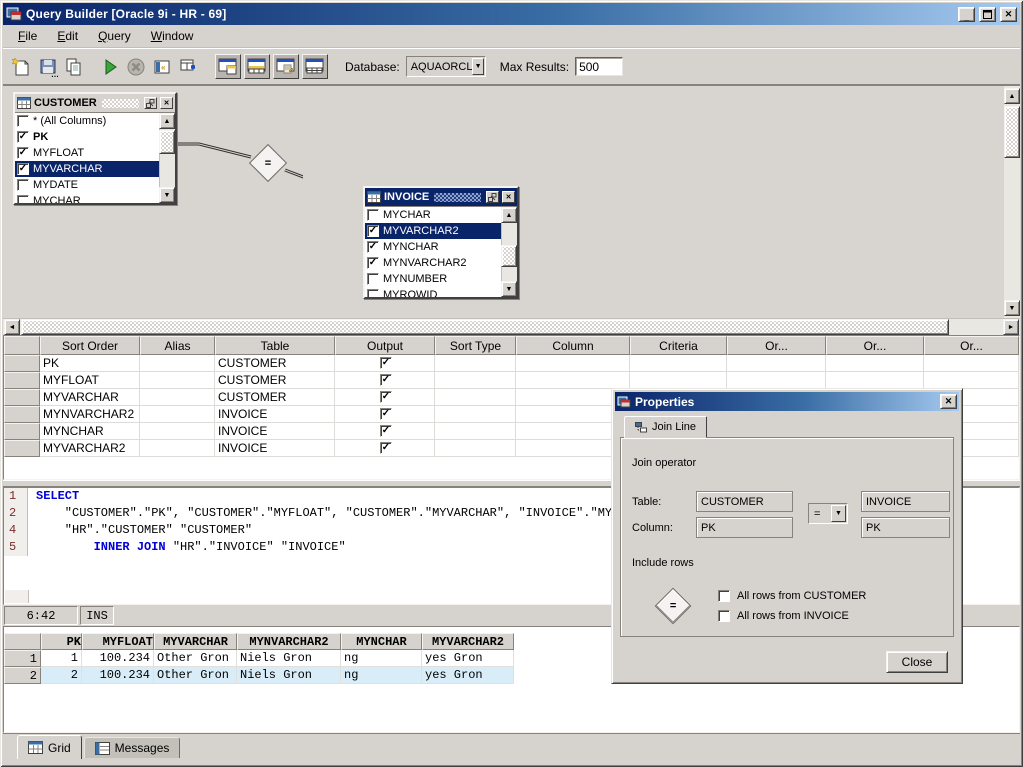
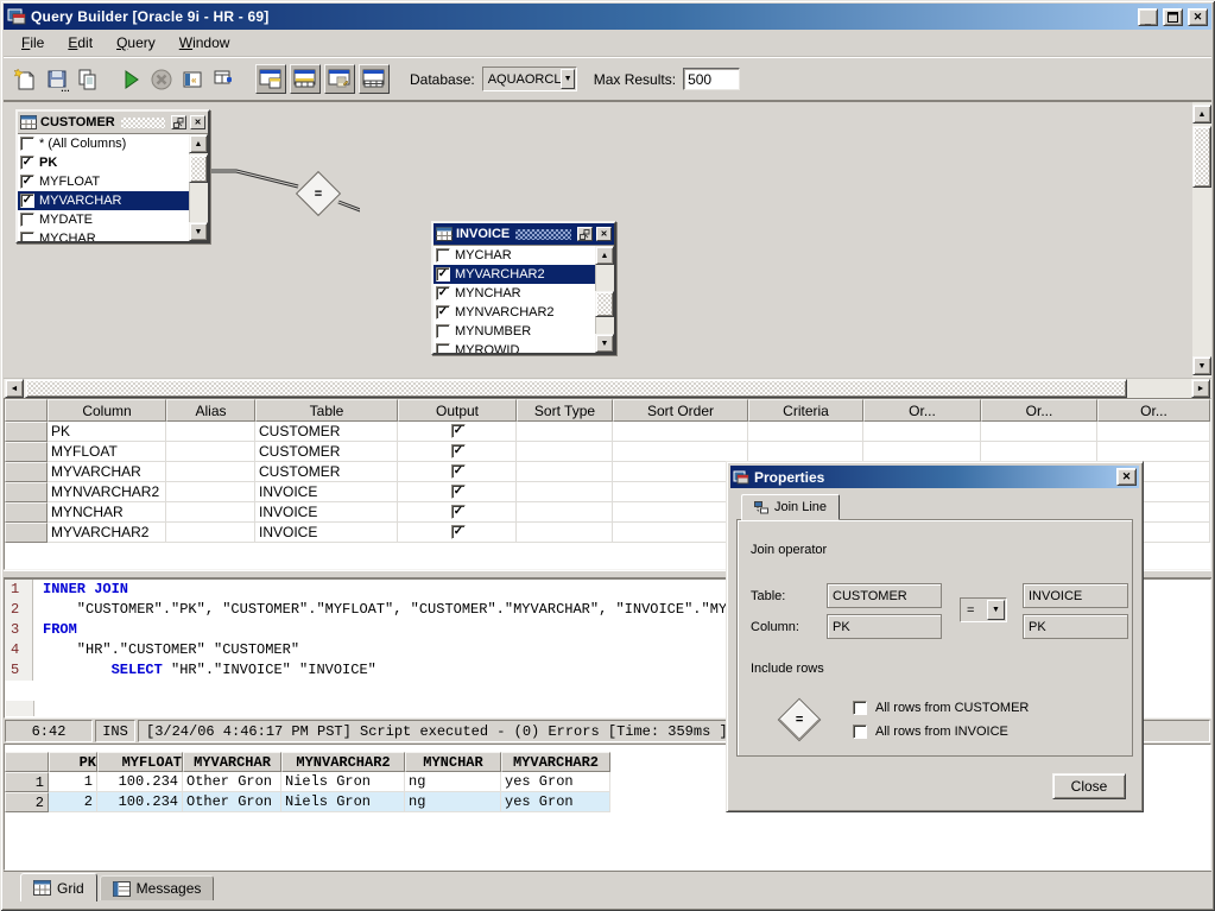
  Query Builder [Oracle 9i - HR - 69]
  _
  ✕
  File
  Edit
  Query
  Window
  …
  «
  Database:
  AQUAORCL
  Max Results:
  500
  =
  CUSTOMER
  * (All Columns)
  ✓
  PK
  ✓
  MYFLOAT
  ✓
  MYVARCHAR
  MYDATE
  MYCHAR
  INVOICE
  MYCHAR
  ✓
  MYVARCHAR2
  ✓
  MYNCHAR
  ✓
  MYNVARCHAR2
  MYNUMBER
  MYROWID
- Sort Order
+ Column
  Alias
  Table
  Output
  Sort Type
- Column
+ Sort Order
  Criteria
  Or...
  Or...
  Or...
  PK
  CUSTOMER
  ✓
  MYFLOAT
  CUSTOMER
  ✓
  MYVARCHAR
  CUSTOMER
  ✓
  MYNVARCHAR2
  INVOICE
  ✓
  MYNCHAR
  INVOICE
  ✓
  MYVARCHAR2
  INVOICE
  ✓
  1
- SELECT
+ INNER JOIN
  2
  "CUSTOMER"."PK", "CUSTOMER"."MYFLOAT", "CUSTOMER"."MYVARCHAR", "INVOICE"."MY
+ 3
+ FROM
  4
  "HR"."CUSTOMER" "CUSTOMER"
  5
- INNER JOIN "HR"."INVOICE" "INVOICE"
+ SELECT "HR"."INVOICE" "INVOICE"
  6:42
  INS
+ [3/24/06 4:46:17 PM PST] Script executed - (0) Errors [Time: 359ms ]
  PK
  MYFLOAT
  MYVARCHAR
  MYNVARCHAR2
  MYNCHAR
  MYVARCHAR2
  1
  1
  100.234
  Other Gron
  Niels Gron
  ng
  yes Gron
  2
  2
  100.234
  Other Gron
  Niels Gron
  ng
  yes Gron
  Grid
  Messages
  Properties
  ✕
  Join Line
  Join operator
  Table:
  CUSTOMER
  =
  INVOICE
  Column:
  PK
  PK
  Include rows
  All rows from CUSTOMER
  All rows from INVOICE
  Close
